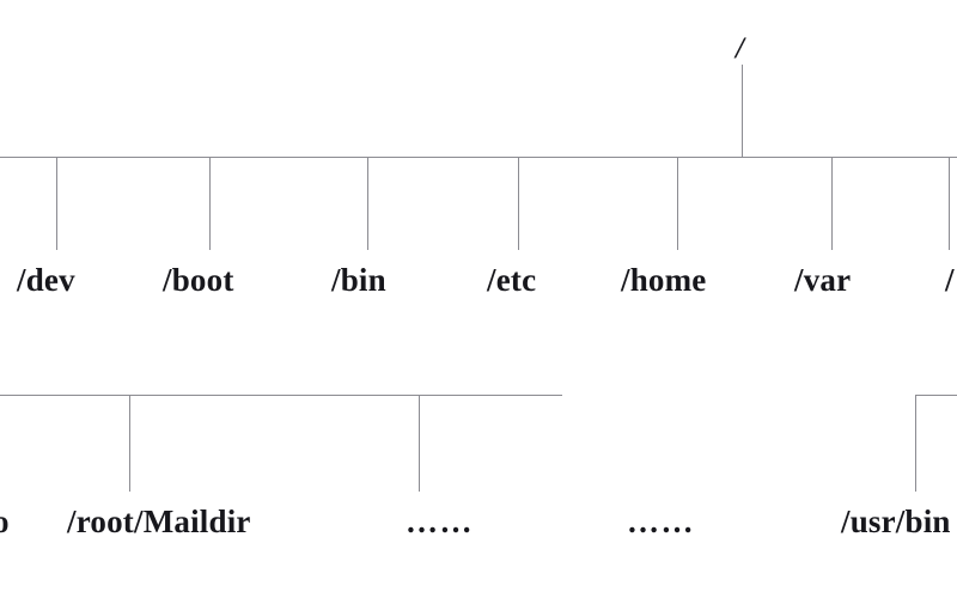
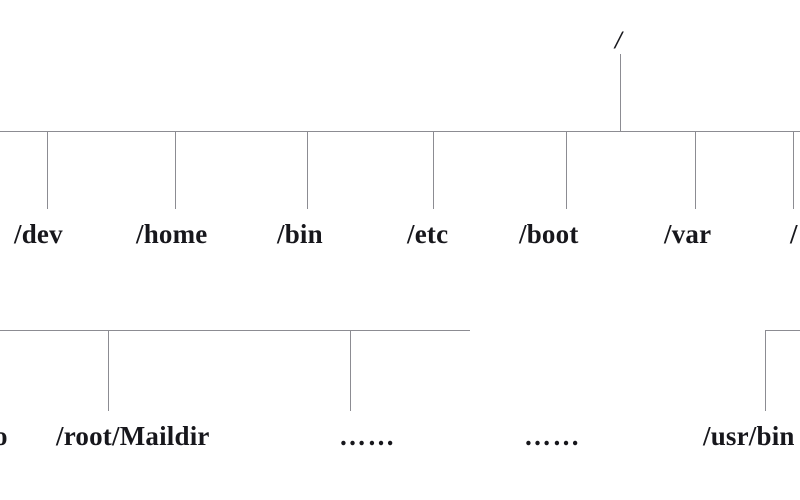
  /
  /dev
- /boot
+ /home
  /bin
  /etc
- /home
+ /boot
  /var
  /
  o
  /root/Maildir
  ……
  ……
  /usr/bin
